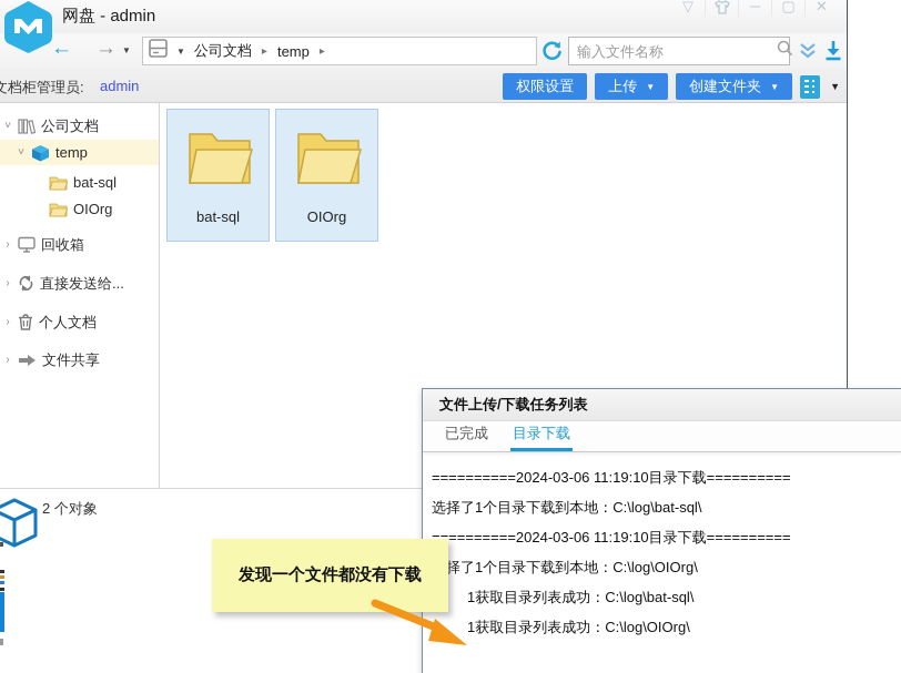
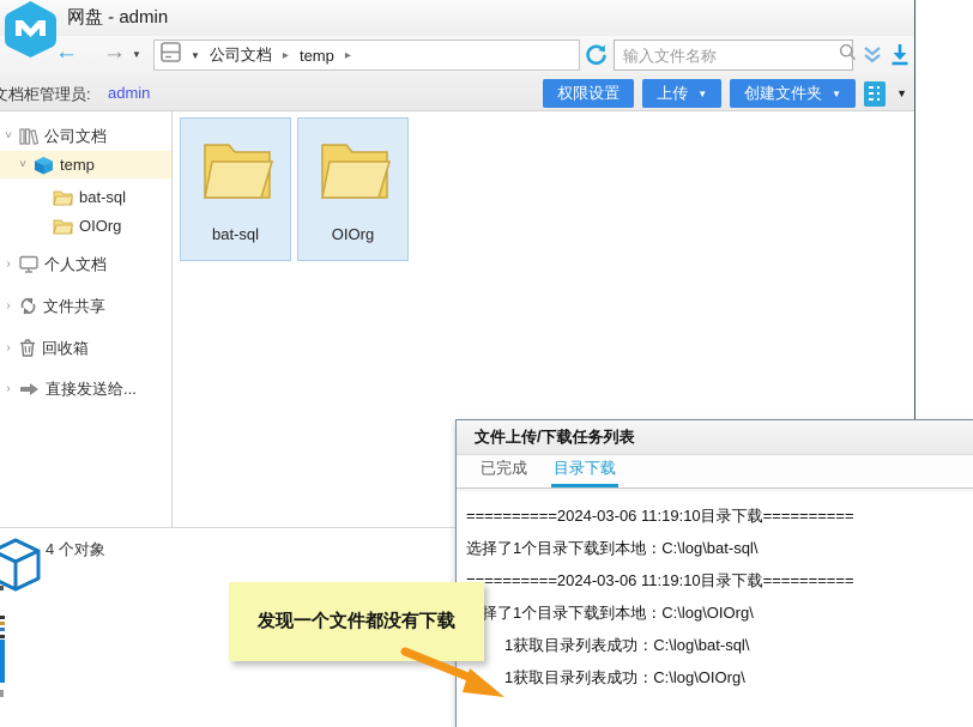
  网盘 - admin
- ▽
- ─
- ▢
- ✕
  ←
  →
  ▼
  ▼
  公司文档
  ▸
  temp
  ▸
  输入文件名称
  文档柜管理员:
  admin
  权限设置
  上传
  ▼
  创建文件夹
  ▼
  ▼
  ˅
  公司文档
  ˅
  temp
  bat-sql
  OIOrg
  ›
- 回收箱
+ 个人文档
  ›
- 直接发送给...
+ 文件共享
  ›
- 个人文档
+ 回收箱
  ›
- 文件共享
+ 直接发送给...
  bat-sql
  OIOrg
- 2 个对象
+ 4 个对象
  文件上传/下载任务列表
  已完成
  目录下载
  ==========2024-03-06 11:19:10目录下载==========
  选择了1个目录下载到本地：C:\log\bat-sql\
  ==========2024-03-06 11:19:10目录下载==========
  择了1个目录下载到本地：C:\log\OIOrg\
  1获取目录列表成功：C:\log\bat-sql\
  1获取目录列表成功：C:\log\OIOrg\
  发现一个文件都没有下载
